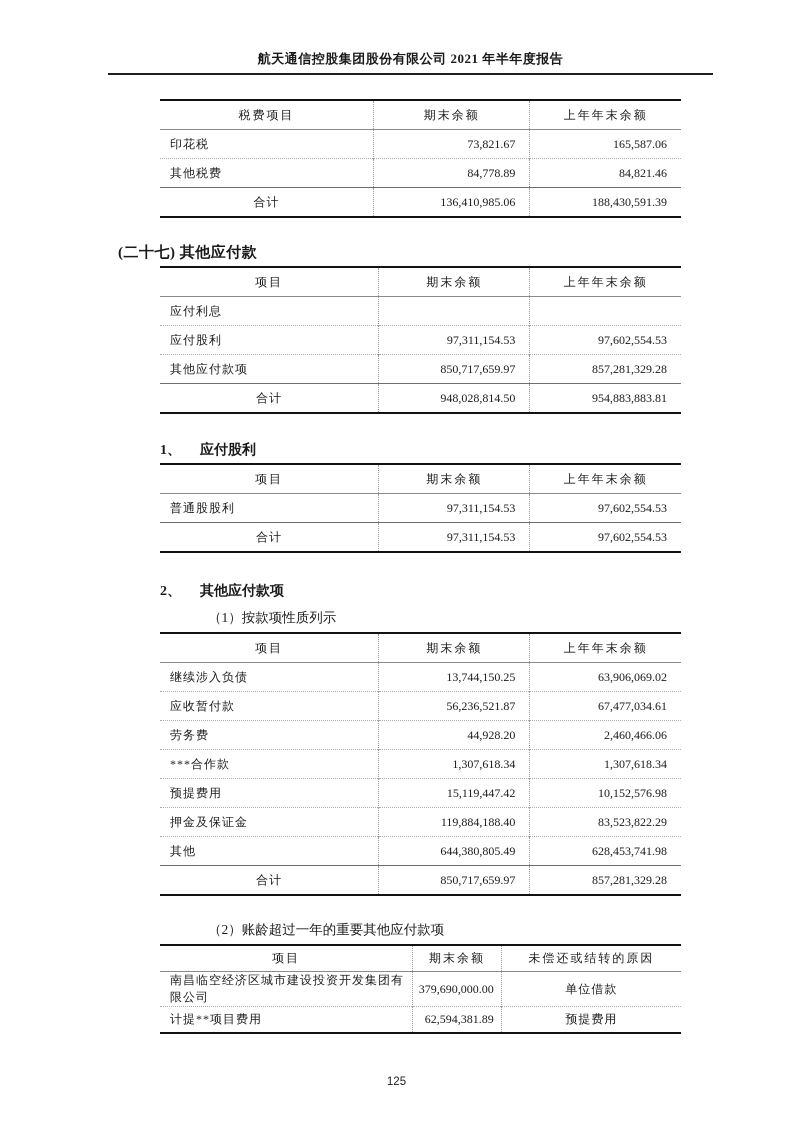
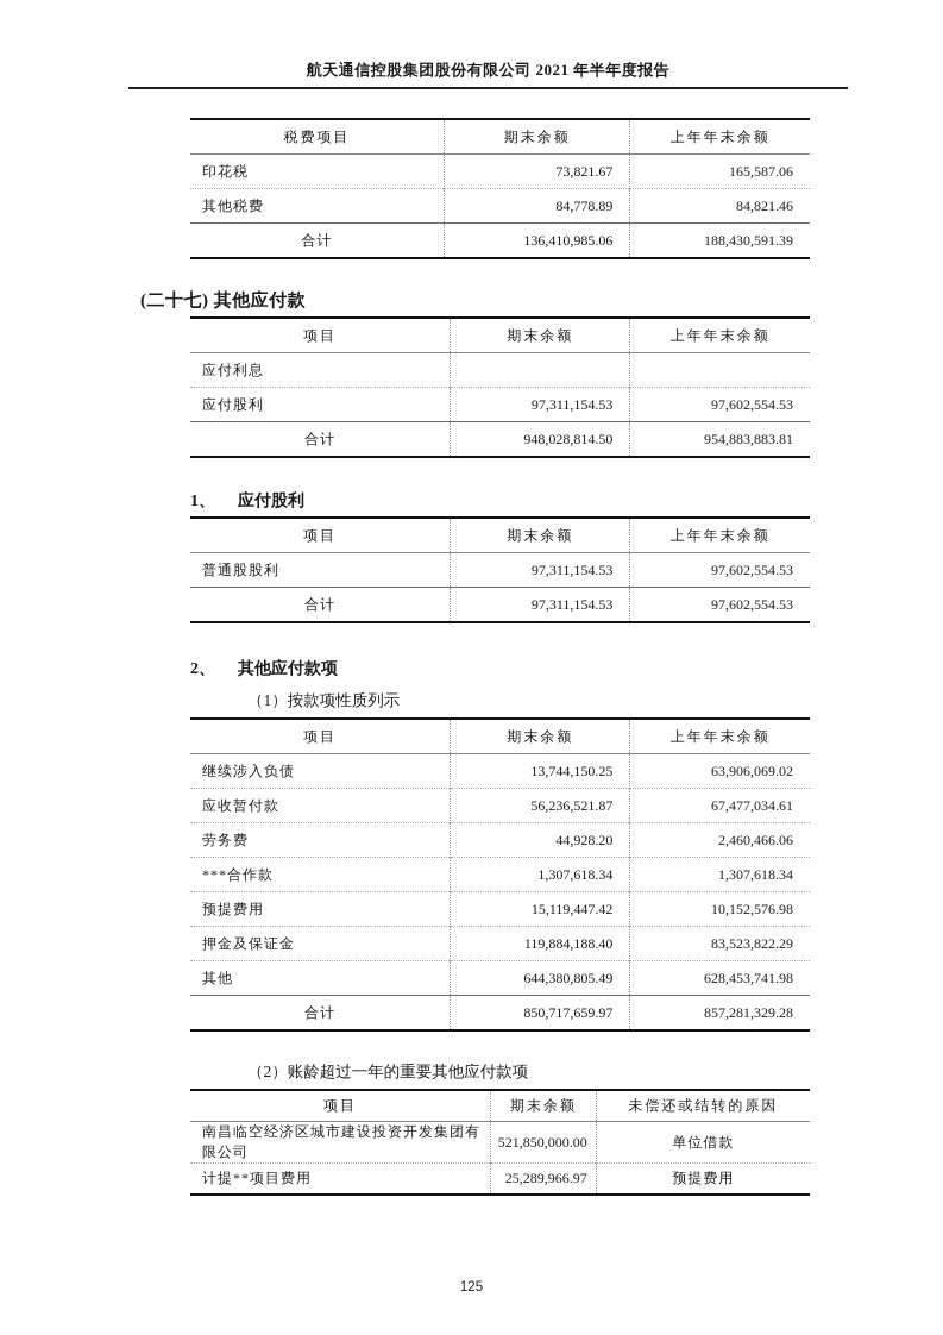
  航天通信控股集团股份有限公司 2021 年半年度报告
  税费项目	期末余额	上年年末余额
  印花税	73,821.67	165,587.06
  其他税费	84,778.89	84,821.46
  合计	136,410,985.06	188,430,591.39
  (二十七) 其他应付款
  项目	期末余额	上年年末余额
  应付利息
  应付股利	97,311,154.53	97,602,554.53
- 其他应付款项	850,717,659.97	857,281,329.28
  合计	948,028,814.50	954,883,883.81
  1、 应付股利
  项目	期末余额	上年年末余额
  普通股股利	97,311,154.53	97,602,554.53
  合计	97,311,154.53	97,602,554.53
  2、 其他应付款项
  （1）按款项性质列示
  项目	期末余额	上年年末余额
  继续涉入负债	13,744,150.25	63,906,069.02
  应收暂付款	56,236,521.87	67,477,034.61
  劳务费	44,928.20	2,460,466.06
  ***合作款	1,307,618.34	1,307,618.34
  预提费用	15,119,447.42	10,152,576.98
  押金及保证金	119,884,188.40	83,523,822.29
  其他	644,380,805.49	628,453,741.98
  合计	850,717,659.97	857,281,329.28
  （2）账龄超过一年的重要其他应付款项
  项目	期末余额	未偿还或结转的原因
- 南昌临空经济区城市建设投资开发集团有限公司	379,690,000.00	单位借款
+ 南昌临空经济区城市建设投资开发集团有限公司	521,850,000.00	单位借款
- 计提**项目费用	62,594,381.89	预提费用
+ 计提**项目费用	25,289,966.97	预提费用
  125
